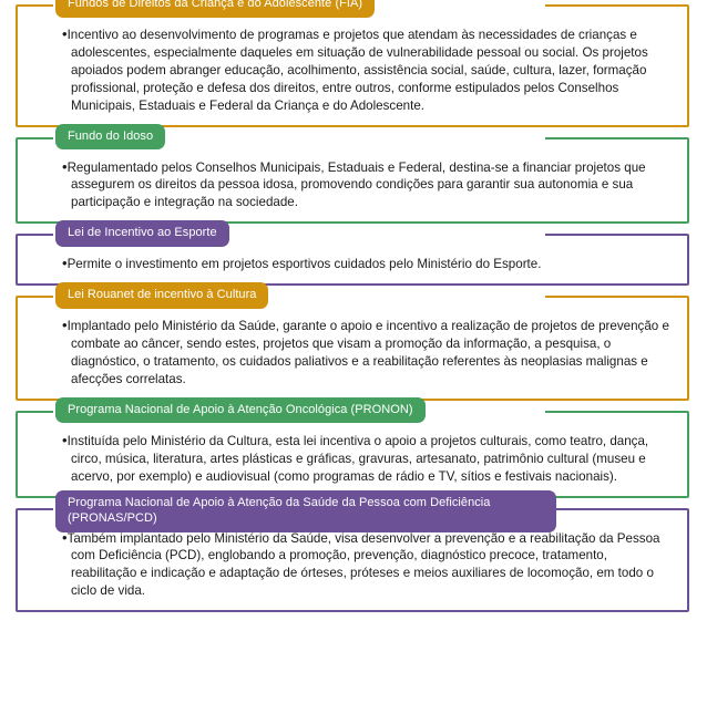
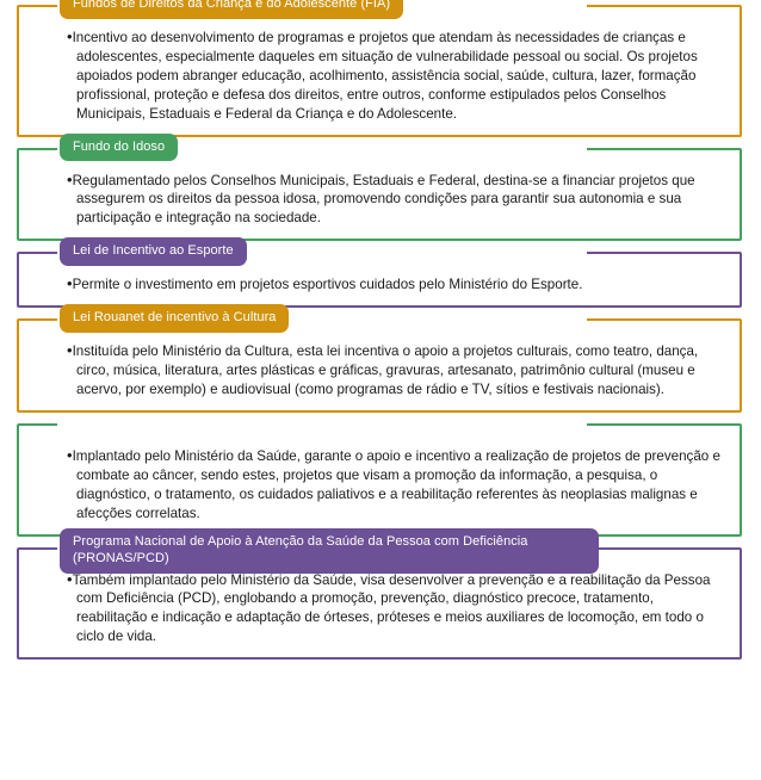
  •Incentivo ao desenvolvimento de programas e projetos que atendam às necessidades de crianças e adolescentes, especialmente daqueles em situação de vulnerabilidade pessoal ou social. Os projetos apoiados podem abranger educação, acolhimento, assistência social, saúde, cultura, lazer, formação profissional, proteção e defesa dos direitos, entre outros, conforme estipulados pelos Conselhos Municipais, Estaduais e Federal da Criança e do Adolescente.
  Fundos de Direitos da Criança e do Adolescente (FIA)
  •Regulamentado pelos Conselhos Municipais, Estaduais e Federal, destina-se a financiar projetos que assegurem os direitos da pessoa idosa, promovendo condições para garantir sua autonomia e sua participação e integração na sociedade.
  Fundo do Idoso
  •Permite o investimento em projetos esportivos cuidados pelo Ministério do Esporte.
  Lei de Incentivo ao Esporte
- •Implantado pelo Ministério da Saúde, garante o apoio e incentivo a realização de projetos de prevenção e combate ao câncer, sendo estes, projetos que visam a promoção da informação, a pesquisa, o diagnóstico, o tratamento, os cuidados paliativos e a reabilitação referentes às neoplasias malignas e afecções correlatas.
+ •Instituída pelo Ministério da Cultura, esta lei incentiva o apoio a projetos culturais, como teatro, dança, circo, música, literatura, artes plásticas e gráficas, gravuras, artesanato, patrimônio cultural (museu e acervo, por exemplo) e audiovisual (como programas de rádio e TV, sítios e festivais nacionais).
  Lei Rouanet de incentivo à Cultura
- •Instituída pelo Ministério da Cultura, esta lei incentiva o apoio a projetos culturais, como teatro, dança, circo, música, literatura, artes plásticas e gráficas, gravuras, artesanato, patrimônio cultural (museu e acervo, por exemplo) e audiovisual (como programas de rádio e TV, sítios e festivais nacionais).
+ •Implantado pelo Ministério da Saúde, garante o apoio e incentivo a realização de projetos de prevenção e combate ao câncer, sendo estes, projetos que visam a promoção da informação, a pesquisa, o diagnóstico, o tratamento, os cuidados paliativos e a reabilitação referentes às neoplasias malignas e afecções correlatas.
- Programa Nacional de Apoio à Atenção Oncológica (PRONON)
  •Também implantado pelo Ministério da Saúde, visa desenvolver a prevenção e a reabilitação da Pessoa com Deficiência (PCD), englobando a promoção, prevenção, diagnóstico precoce, tratamento, reabilitação e indicação e adaptação de órteses, próteses e meios auxiliares de locomoção, em todo o ciclo de vida.
  Programa Nacional de Apoio à Atenção da Saúde da Pessoa com Deficiência (PRONAS/PCD)
